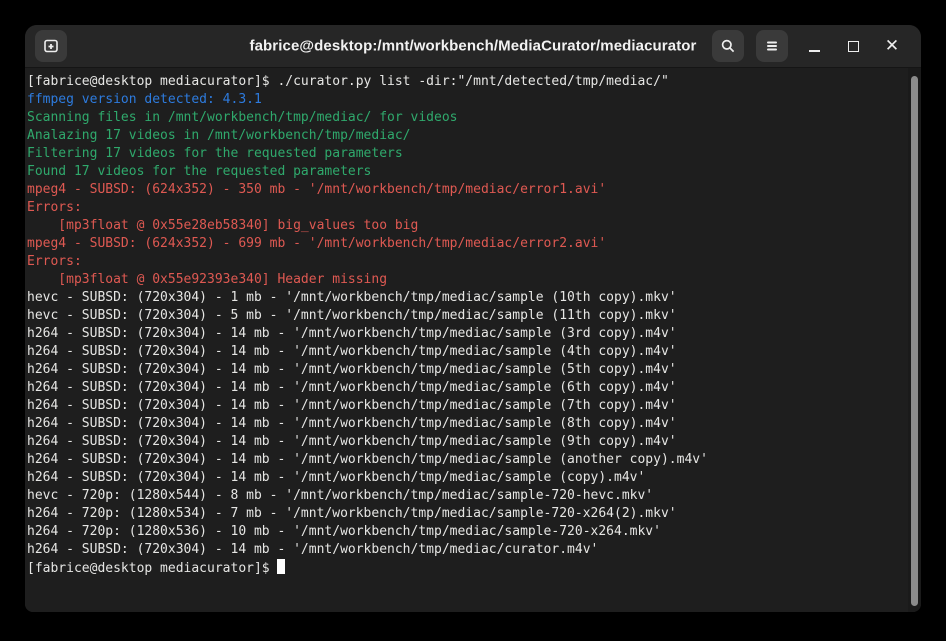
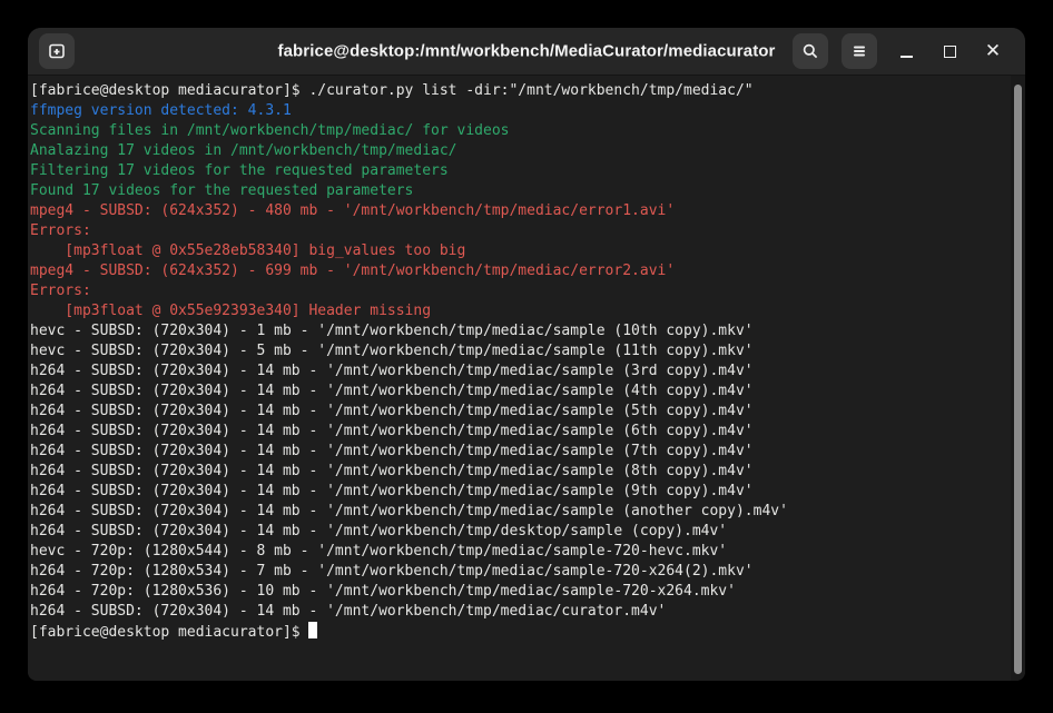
  fabrice@desktop:/mnt/workbench/MediaCurator/mediacurator
  ✕
- [fabrice@desktop mediacurator]$ ./curator.py list -dir:"/mnt/detected/tmp/mediac/"
+ [fabrice@desktop mediacurator]$ ./curator.py list -dir:"/mnt/workbench/tmp/mediac/"
  ffmpeg version detected: 4.3.1
  Scanning files in /mnt/workbench/tmp/mediac/ for videos
  Analazing 17 videos in /mnt/workbench/tmp/mediac/
  Filtering 17 videos for the requested parameters
  Found 17 videos for the requested parameters
- mpeg4 - SUBSD: (624x352) - 350 mb - '/mnt/workbench/tmp/mediac/error1.avi'
+ mpeg4 - SUBSD: (624x352) - 480 mb - '/mnt/workbench/tmp/mediac/error1.avi'
  Errors:
  [mp3float @ 0x55e28eb58340] big_values too big
  mpeg4 - SUBSD: (624x352) - 699 mb - '/mnt/workbench/tmp/mediac/error2.avi'
  Errors:
  [mp3float @ 0x55e92393e340] Header missing
  hevc - SUBSD: (720x304) - 1 mb - '/mnt/workbench/tmp/mediac/sample (10th copy).mkv'
  hevc - SUBSD: (720x304) - 5 mb - '/mnt/workbench/tmp/mediac/sample (11th copy).mkv'
  h264 - SUBSD: (720x304) - 14 mb - '/mnt/workbench/tmp/mediac/sample (3rd copy).m4v'
  h264 - SUBSD: (720x304) - 14 mb - '/mnt/workbench/tmp/mediac/sample (4th copy).m4v'
  h264 - SUBSD: (720x304) - 14 mb - '/mnt/workbench/tmp/mediac/sample (5th copy).m4v'
  h264 - SUBSD: (720x304) - 14 mb - '/mnt/workbench/tmp/mediac/sample (6th copy).m4v'
  h264 - SUBSD: (720x304) - 14 mb - '/mnt/workbench/tmp/mediac/sample (7th copy).m4v'
  h264 - SUBSD: (720x304) - 14 mb - '/mnt/workbench/tmp/mediac/sample (8th copy).m4v'
  h264 - SUBSD: (720x304) - 14 mb - '/mnt/workbench/tmp/mediac/sample (9th copy).m4v'
  h264 - SUBSD: (720x304) - 14 mb - '/mnt/workbench/tmp/mediac/sample (another copy).m4v'
- h264 - SUBSD: (720x304) - 14 mb - '/mnt/workbench/tmp/mediac/sample (copy).m4v'
+ h264 - SUBSD: (720x304) - 14 mb - '/mnt/workbench/tmp/desktop/sample (copy).m4v'
  hevc - 720p: (1280x544) - 8 mb - '/mnt/workbench/tmp/mediac/sample-720-hevc.mkv'
  h264 - 720p: (1280x534) - 7 mb - '/mnt/workbench/tmp/mediac/sample-720-x264(2).mkv'
  h264 - 720p: (1280x536) - 10 mb - '/mnt/workbench/tmp/mediac/sample-720-x264.mkv'
  h264 - SUBSD: (720x304) - 14 mb - '/mnt/workbench/tmp/mediac/curator.m4v'
  [fabrice@desktop mediacurator]$
